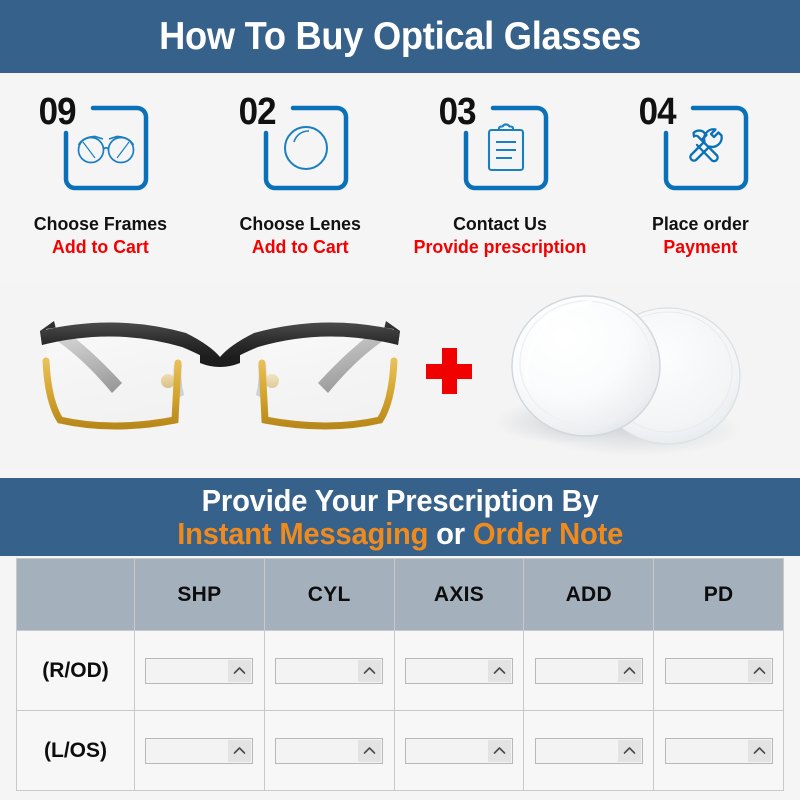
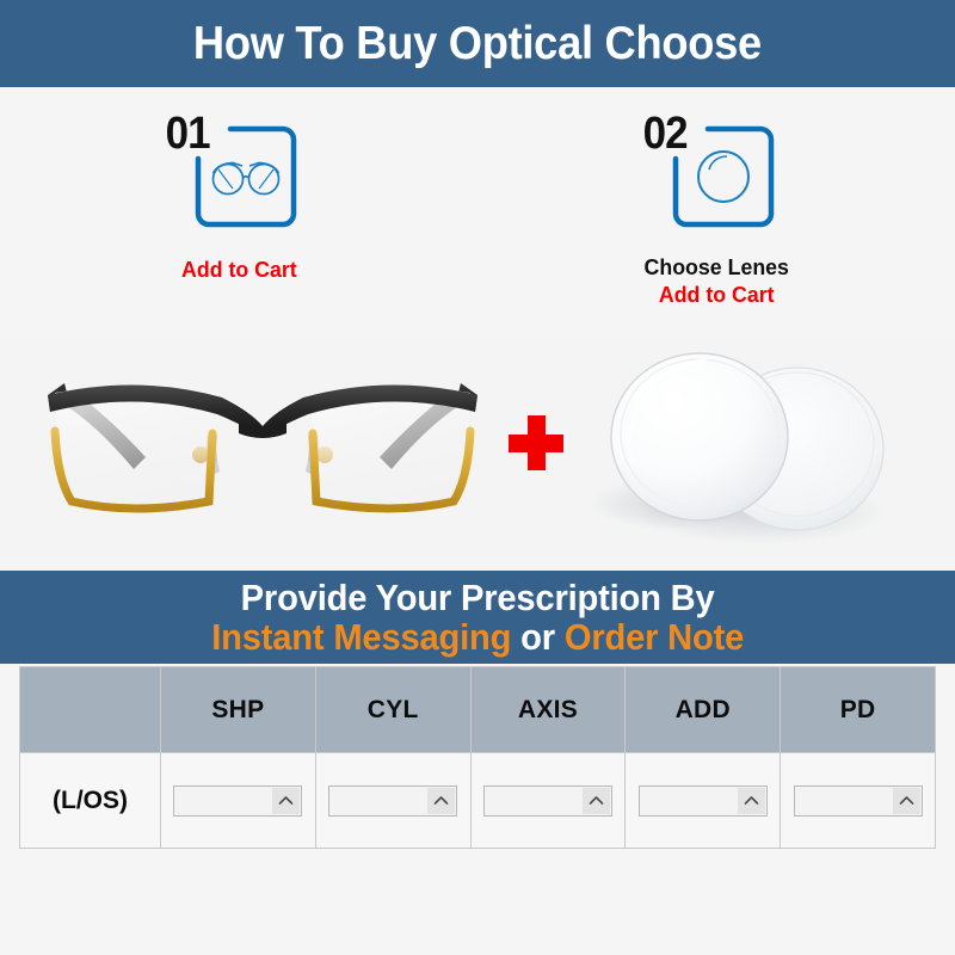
- How To Buy Optical Glasses
+ How To Buy Optical Choose
- 09
+ 01
- Choose Frames
  Add to Cart
  02
  Choose Lenes
  Add to Cart
- 03
- Contact Us
- Provide prescription
- 04
- Place order
- Payment
  Provide Your Prescription By
  Instant Messaging or Order Note
  	SHP	CYL	AXIS	ADD	PD
- (R/OD)
  (L/OS)
